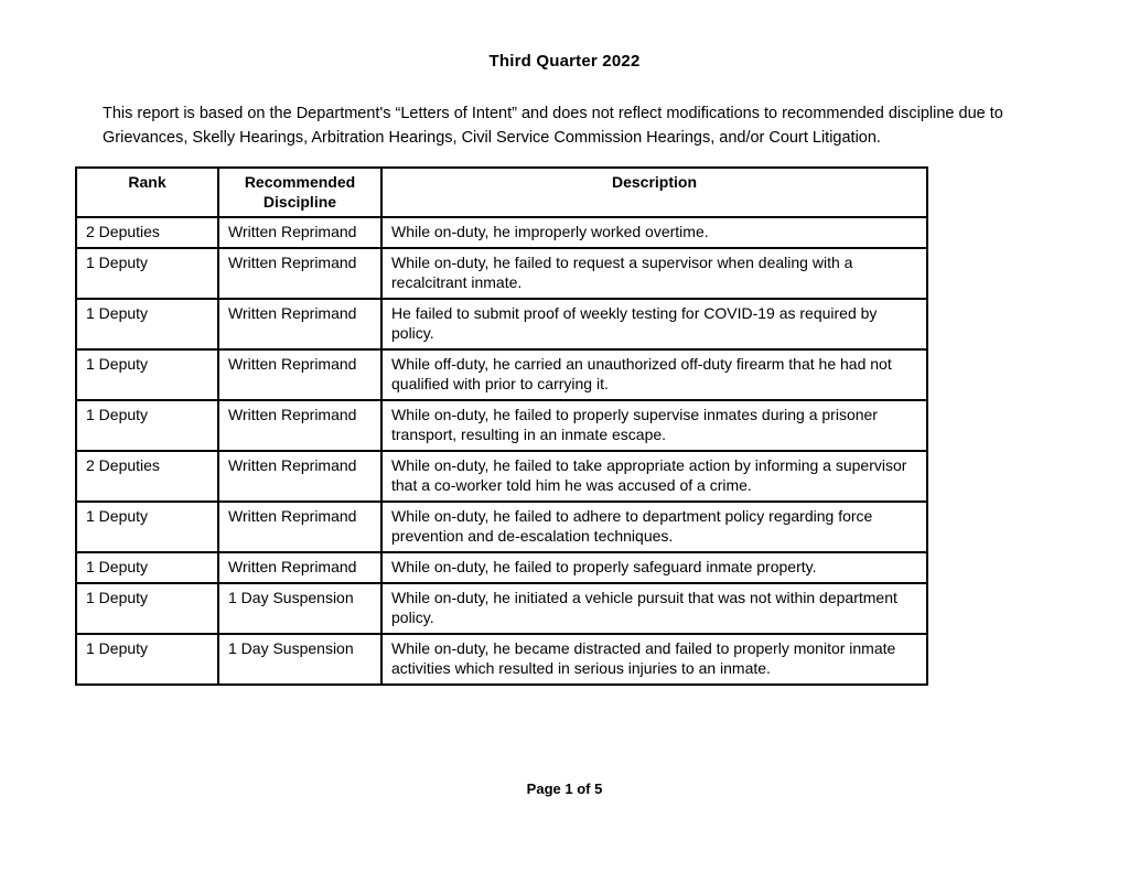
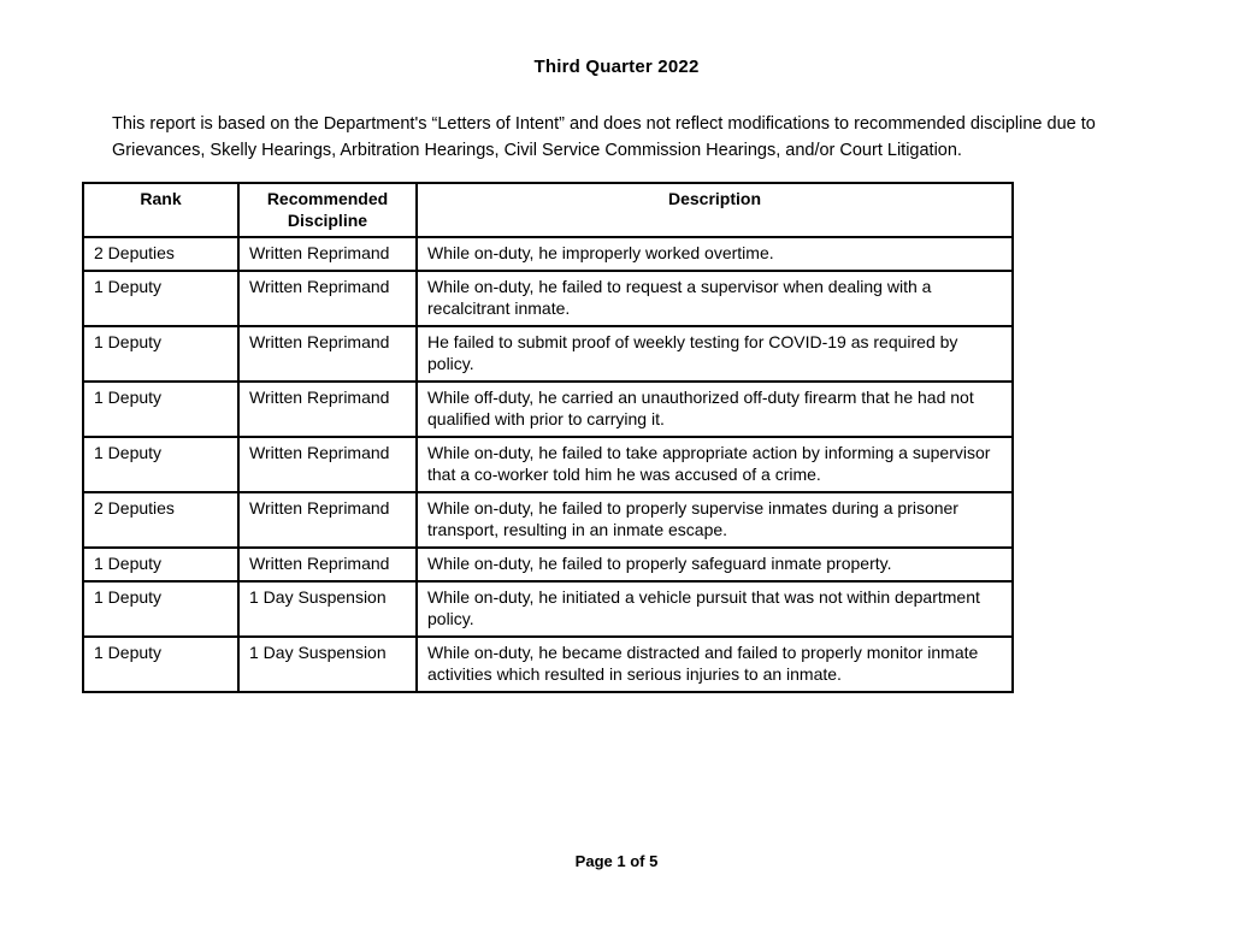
  Third Quarter 2022
  This report is based on the Department's “Letters of Intent” and does not reflect modifications to recommended discipline due to Grievances, Skelly Hearings, Arbitration Hearings, Civil Service Commission Hearings, and/or Court Litigation.
  Rank	Recommended Discipline	Description
  2 Deputies	Written Reprimand	While on-duty, he improperly worked overtime.
  1 Deputy	Written Reprimand	While on-duty, he failed to request a supervisor when dealing with a recalcitrant inmate.
  1 Deputy	Written Reprimand	He failed to submit proof of weekly testing for COVID-19 as required by policy.
  1 Deputy	Written Reprimand	While off-duty, he carried an unauthorized off-duty firearm that he had not qualified with prior to carrying it.
- 1 Deputy	Written Reprimand	While on-duty, he failed to properly supervise inmates during a prisoner transport, resulting in an inmate escape.
+ 1 Deputy	Written Reprimand	While on-duty, he failed to take appropriate action by informing a supervisor that a co-worker told him he was accused of a crime.
- 2 Deputies	Written Reprimand	While on-duty, he failed to take appropriate action by informing a supervisor that a co-worker told him he was accused of a crime.
+ 2 Deputies	Written Reprimand	While on-duty, he failed to properly supervise inmates during a prisoner transport, resulting in an inmate escape.
- 1 Deputy	Written Reprimand	While on-duty, he failed to adhere to department policy regarding force prevention and de-escalation techniques.
  1 Deputy	Written Reprimand	While on-duty, he failed to properly safeguard inmate property.
  1 Deputy	1 Day Suspension	While on-duty, he initiated a vehicle pursuit that was not within department policy.
  1 Deputy	1 Day Suspension	While on-duty, he became distracted and failed to properly monitor inmate activities which resulted in serious injuries to an inmate.
  Page 1 of 5
